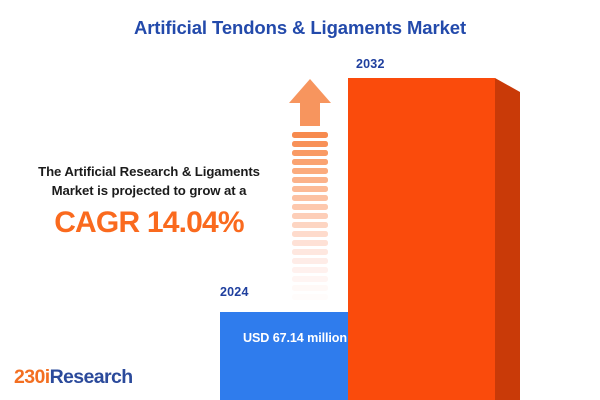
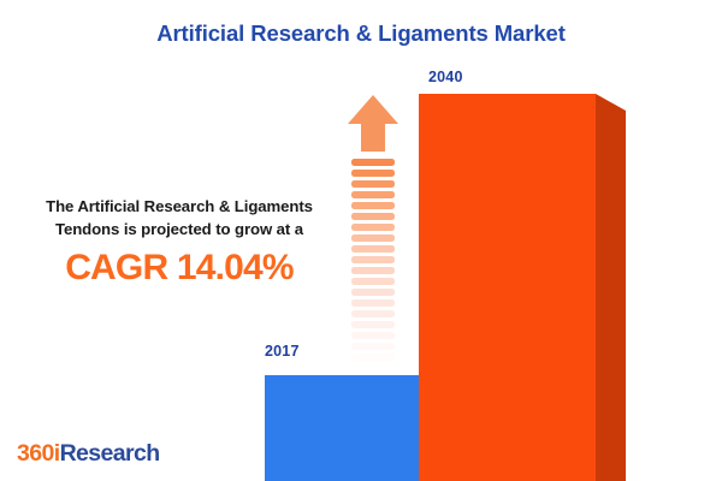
- Artificial Tendons & Ligaments Market
+ Artificial Research & Ligaments Market
  The Artificial Research & Ligaments
- Market is projected to grow at a
+ Tendons is projected to grow at a
  CAGR 14.04%
- 2024
+ 2017
- USD 67.14 million
- 2032
+ 2040
- 230iResearch
+ 360iResearch
